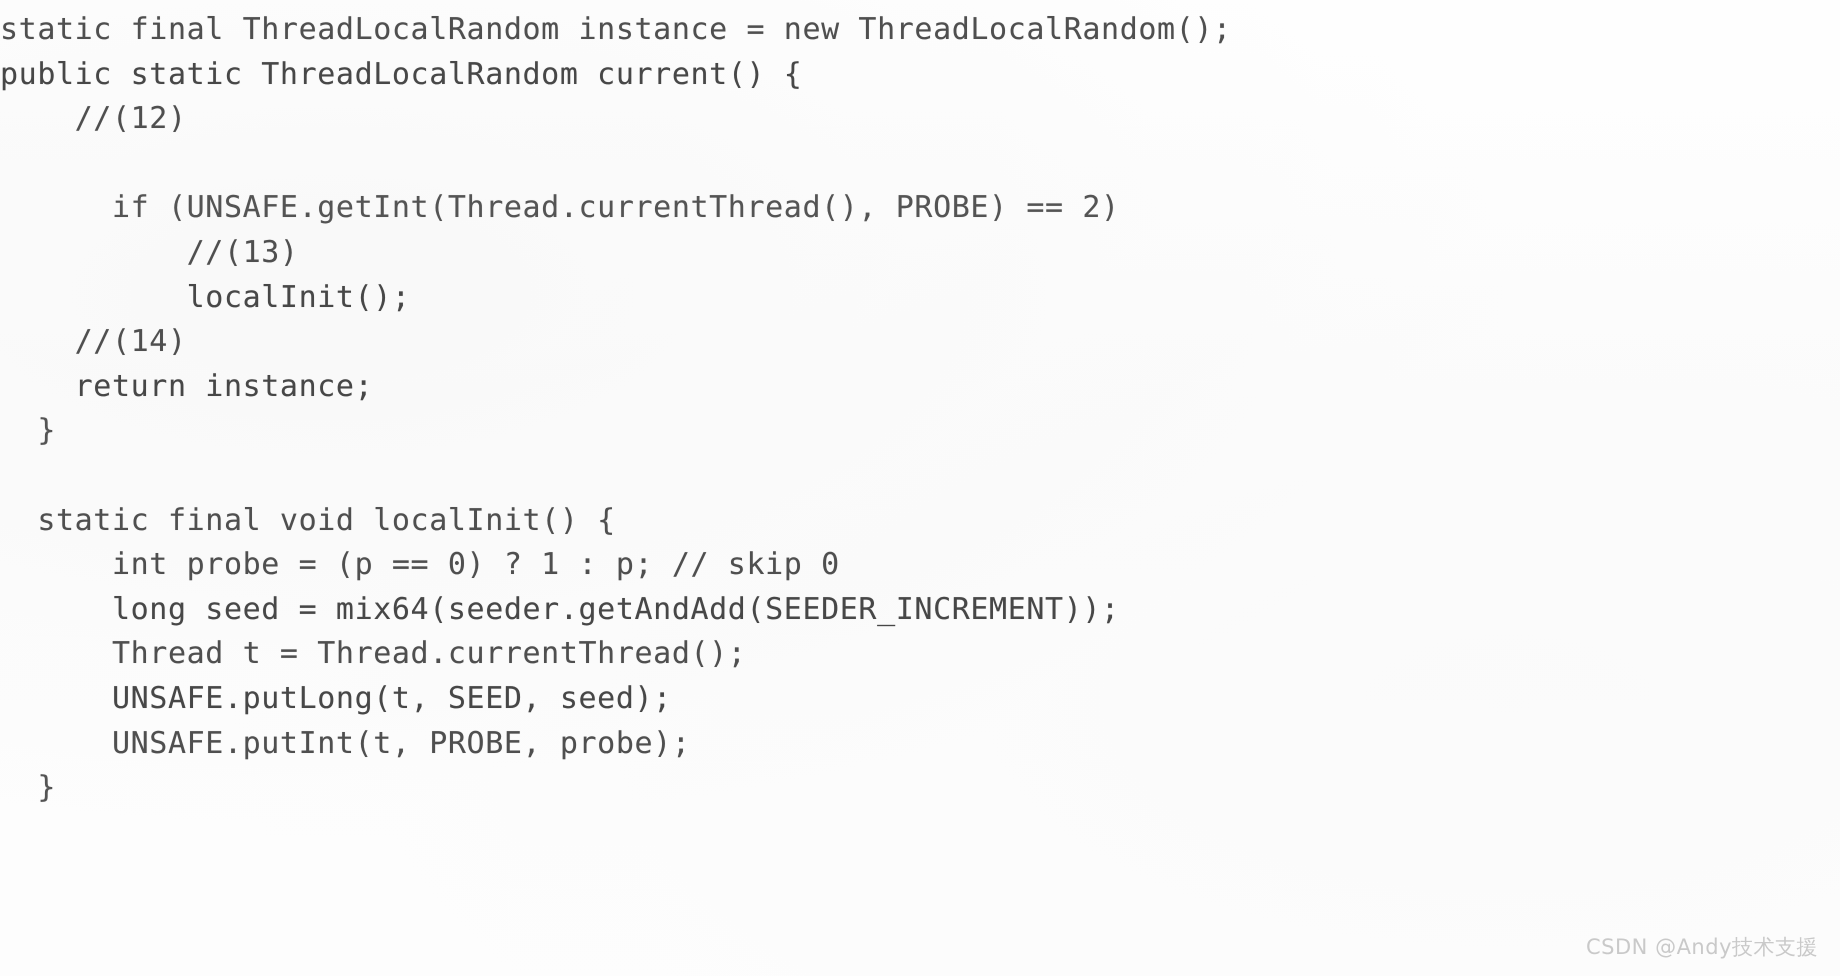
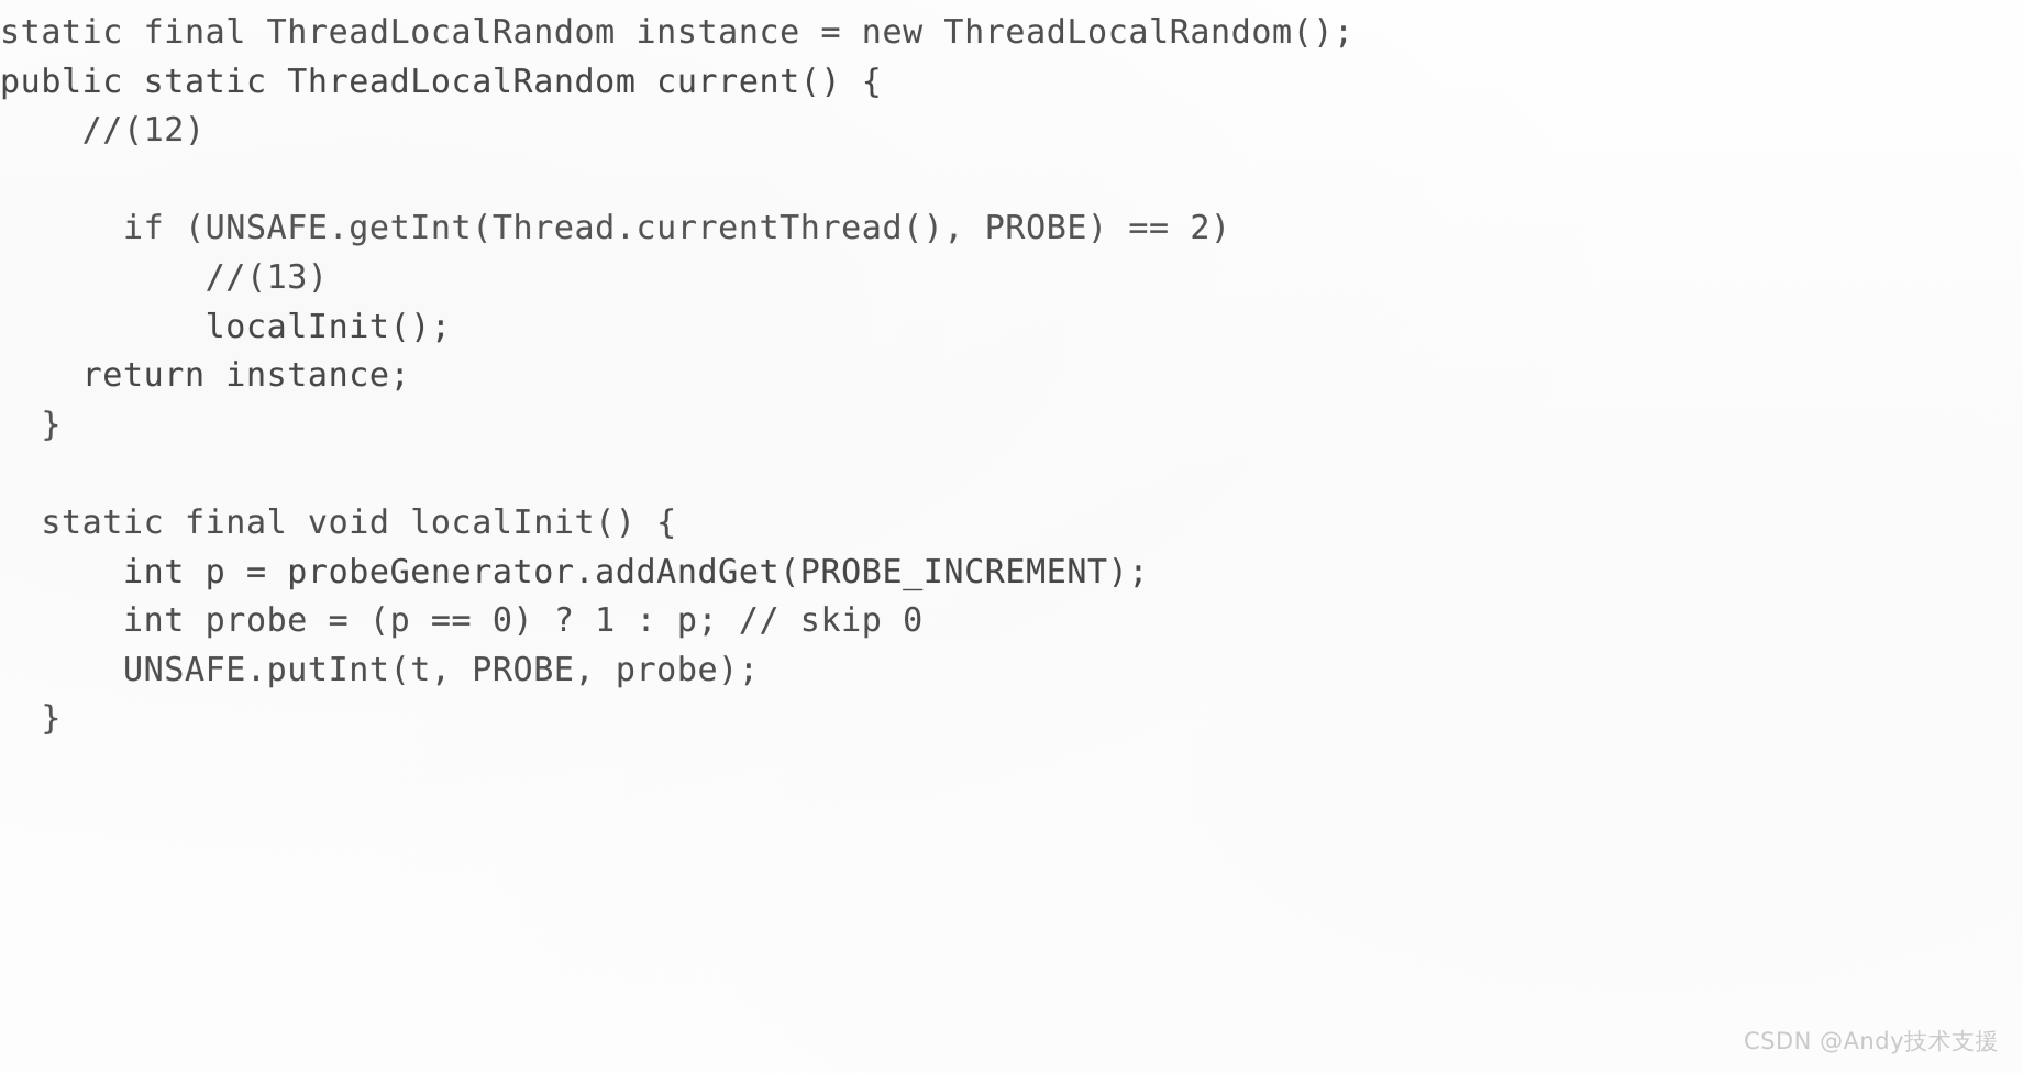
  static final ThreadLocalRandom instance = new ThreadLocalRandom();
  public static ThreadLocalRandom current() {
  //(12)
  if (UNSAFE.getInt(Thread.currentThread(), PROBE) == 2)
  //(13)
  localInit();
- //(14)
  return instance;
  }
  static final void localInit() {
+ int p = probeGenerator.addAndGet(PROBE_INCREMENT);
  int probe = (p == 0) ? 1 : p; // skip 0
- long seed = mix64(seeder.getAndAdd(SEEDER_INCREMENT));
- Thread t = Thread.currentThread();
- UNSAFE.putLong(t, SEED, seed);
  UNSAFE.putInt(t, PROBE, probe);
  }
  CSDN @Andy技术支援
